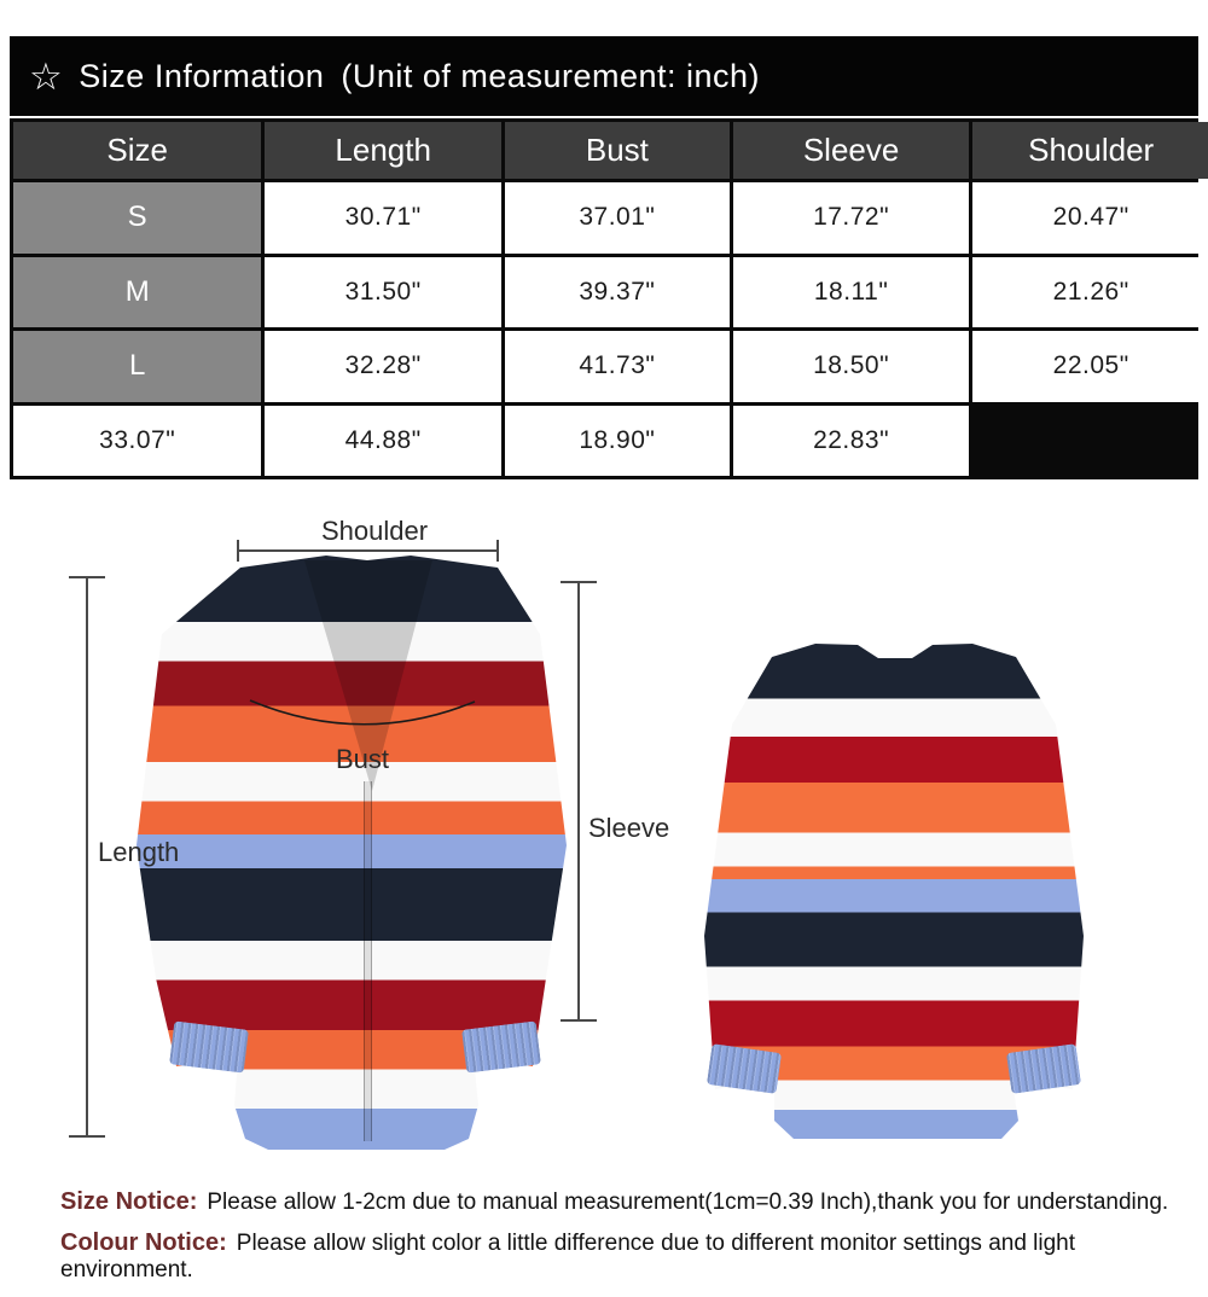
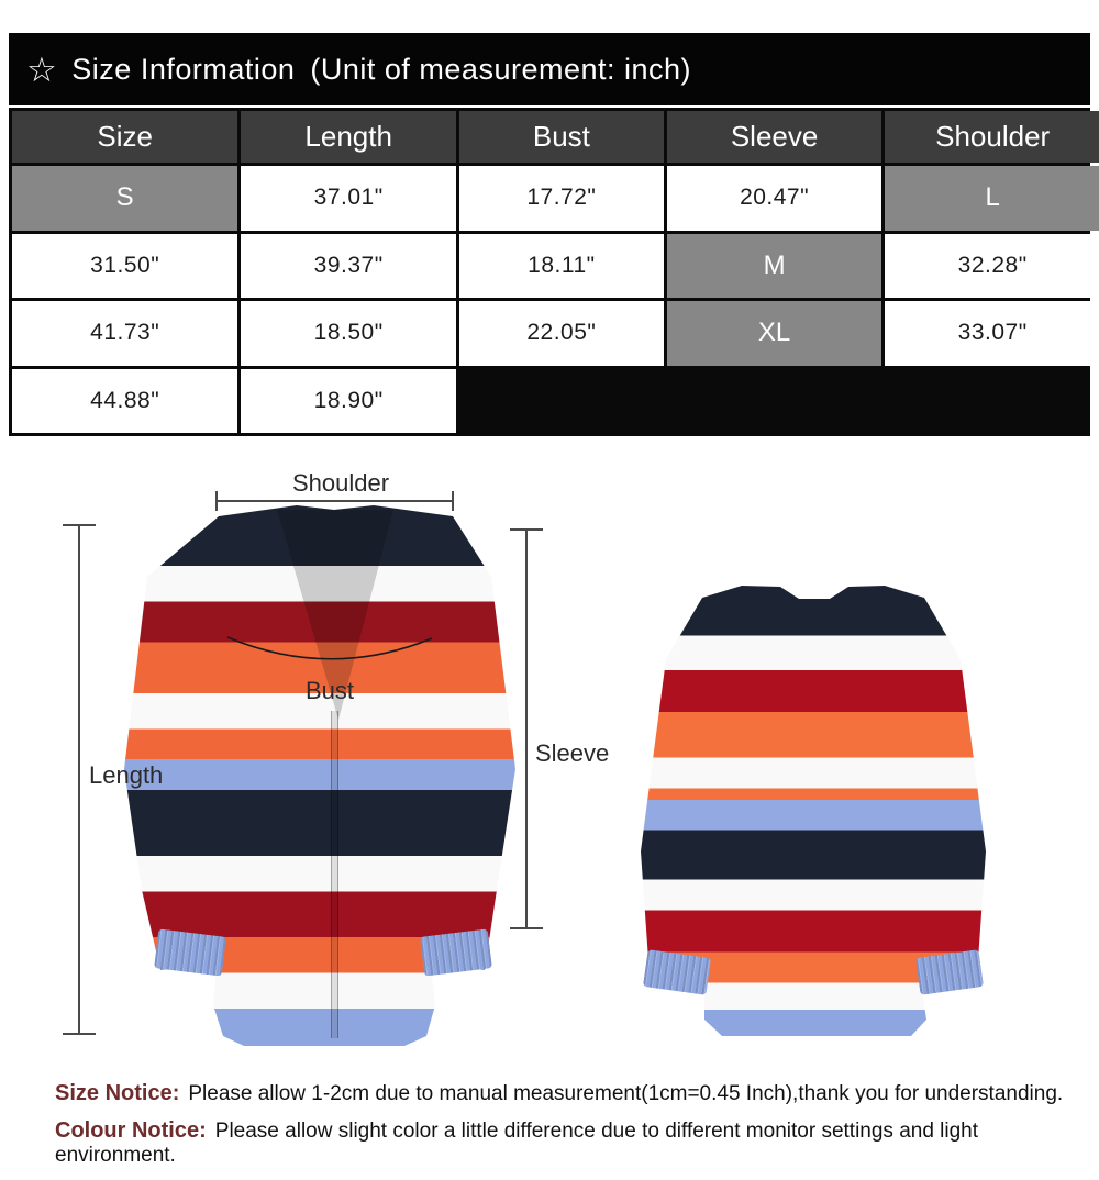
  ☆
  Size Information
  (Unit of measurement: inch)
  Size
  Length
  Bust
  Sleeve
  Shoulder
  S
- 30.71"
  37.01"
  17.72"
  20.47"
- M
+ L
  31.50"
  39.37"
  18.11"
- 21.26"
- L
+ M
  32.28"
  41.73"
  18.50"
  22.05"
+ XL
  33.07"
  44.88"
  18.90"
- 22.83"
  Shoulder
  Bust
  Length
  Sleeve
- Size Notice: Please allow 1-2cm due to manual measurement(1cm=0.39 Inch),thank you for understanding.
+ Size Notice: Please allow 1-2cm due to manual measurement(1cm=0.45 Inch),thank you for understanding.
  Colour Notice: Please allow slight color a little difference due to different monitor settings and light environment.
